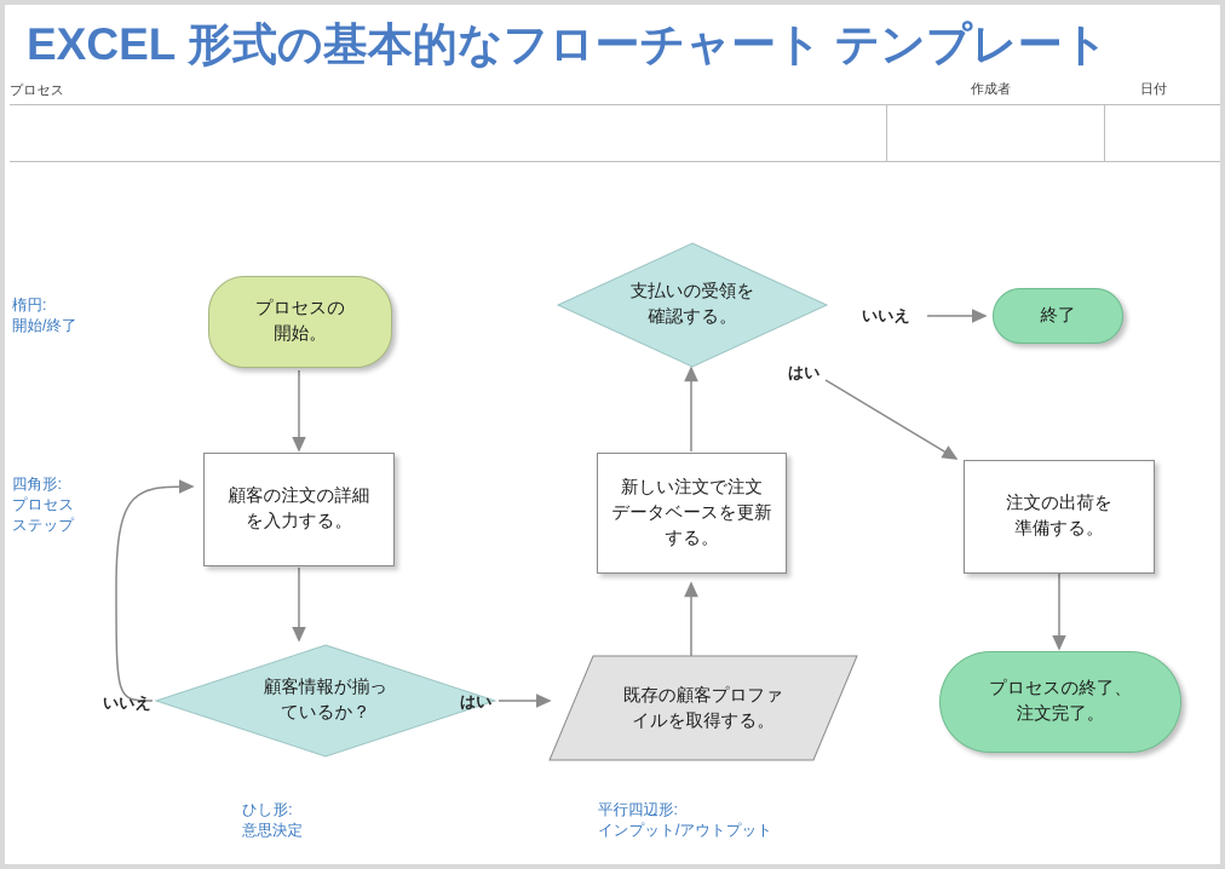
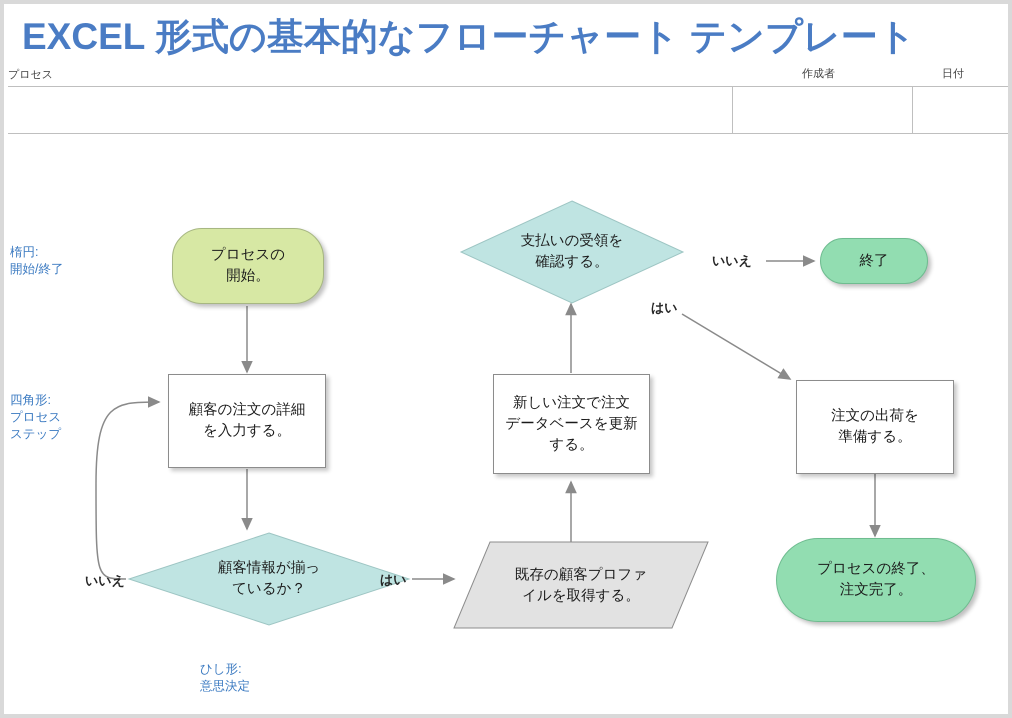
  EXCEL 形式の基本的なフローチャート テンプレート
  プロセス
  作成者
  日付
  楕円:
  開始/終了
  四角形:
  プロセス
  ステップ
  ひし形:
  意思決定
- 平行四辺形:
- インプット/アウトプット
  プロセスの
  開始。
  顧客の注文の詳細
  を入力する。
  顧客情報が揃っ
  ているか？
  既存の顧客プロファ
  イルを取得する。
  新しい注文で注文
  データベースを更新
  する。
  支払いの受領を
  確認する。
  終了
  注文の出荷を
  準備する。
  プロセスの終了、
  注文完了。
  いいえ
  はい
  いいえ
  はい
